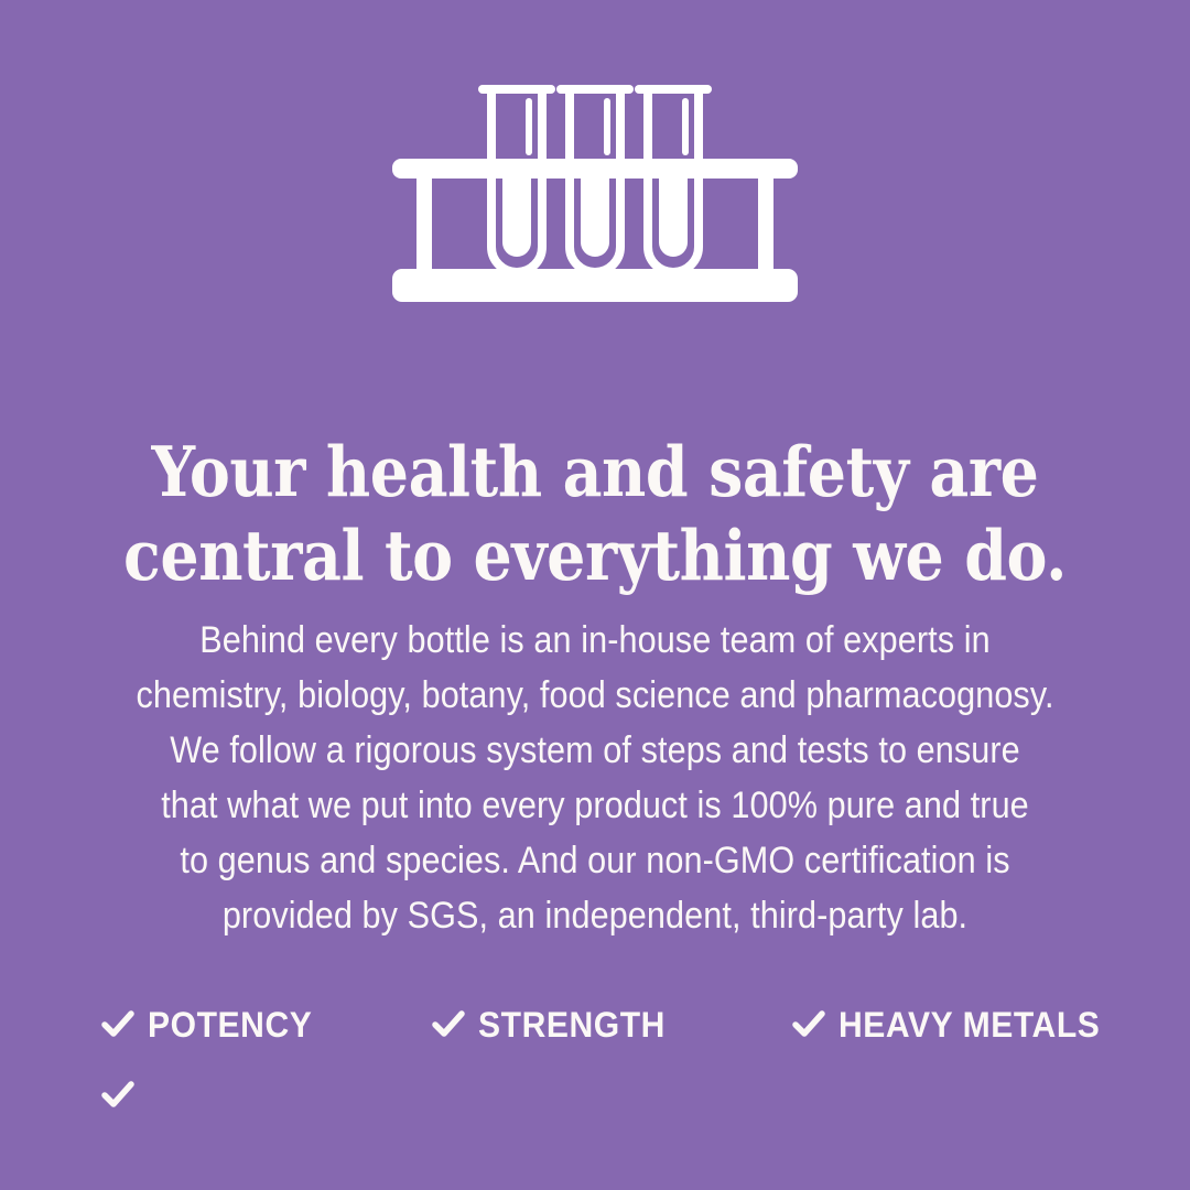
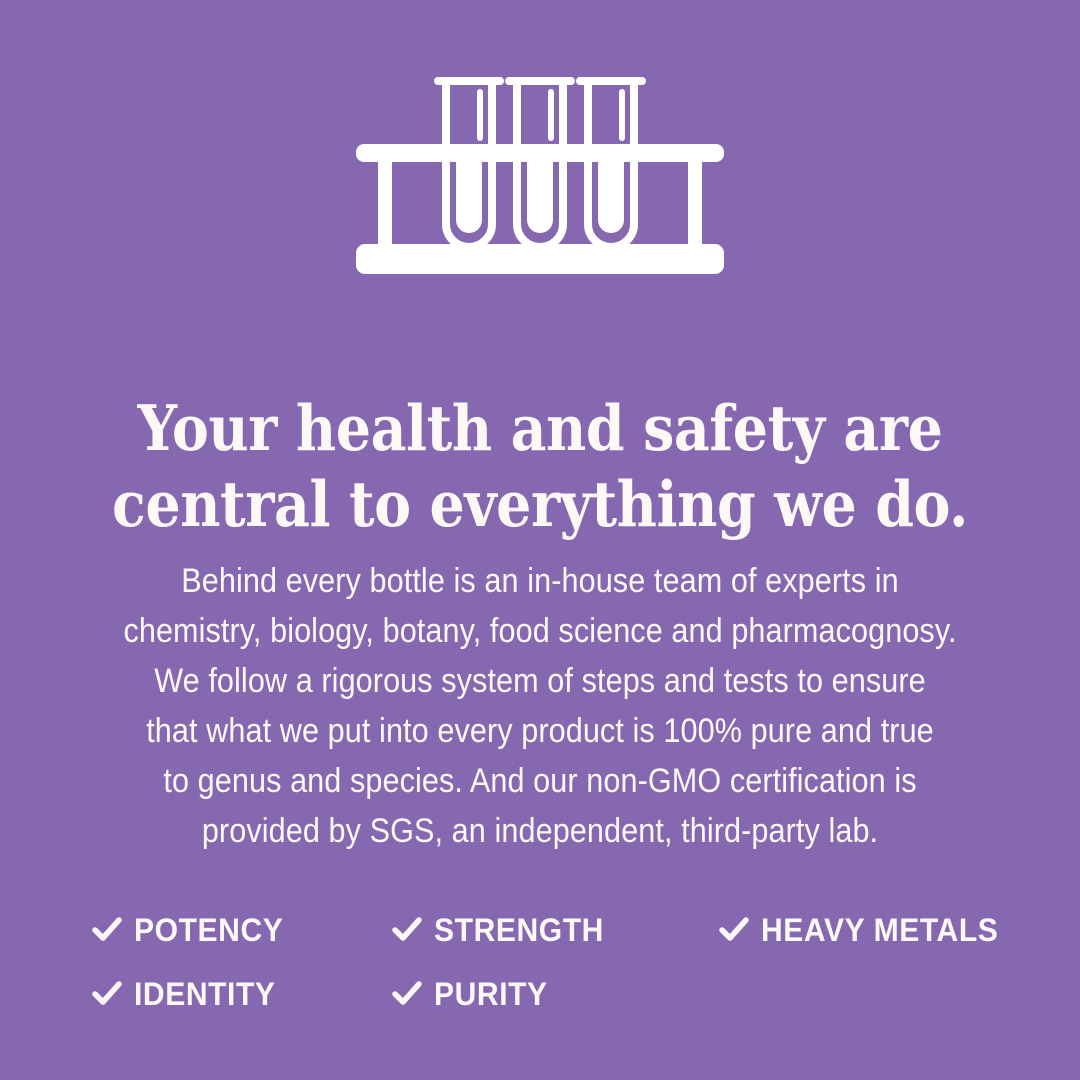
  Your health and safety are
  central to everything we do.
  Behind every bottle is an in-house team of experts in
  chemistry, biology, botany, food science and pharmacognosy.
  We follow a rigorous system of steps and tests to ensure
  that what we put into every product is 100% pure and true
  to genus and species. And our non-GMO certification is
  provided by SGS, an independent, third-party lab.
  POTENCY
  STRENGTH
  HEAVY METALS
+ IDENTITY
+ PURITY
